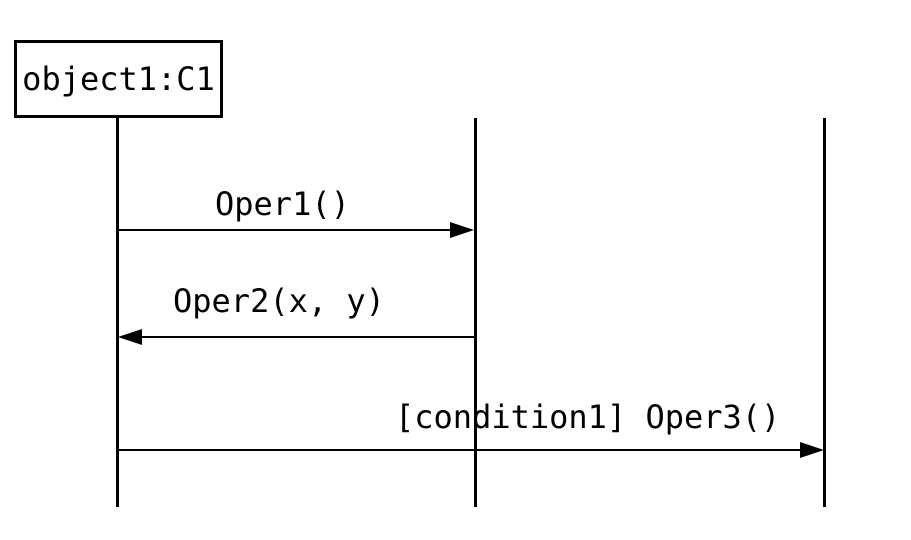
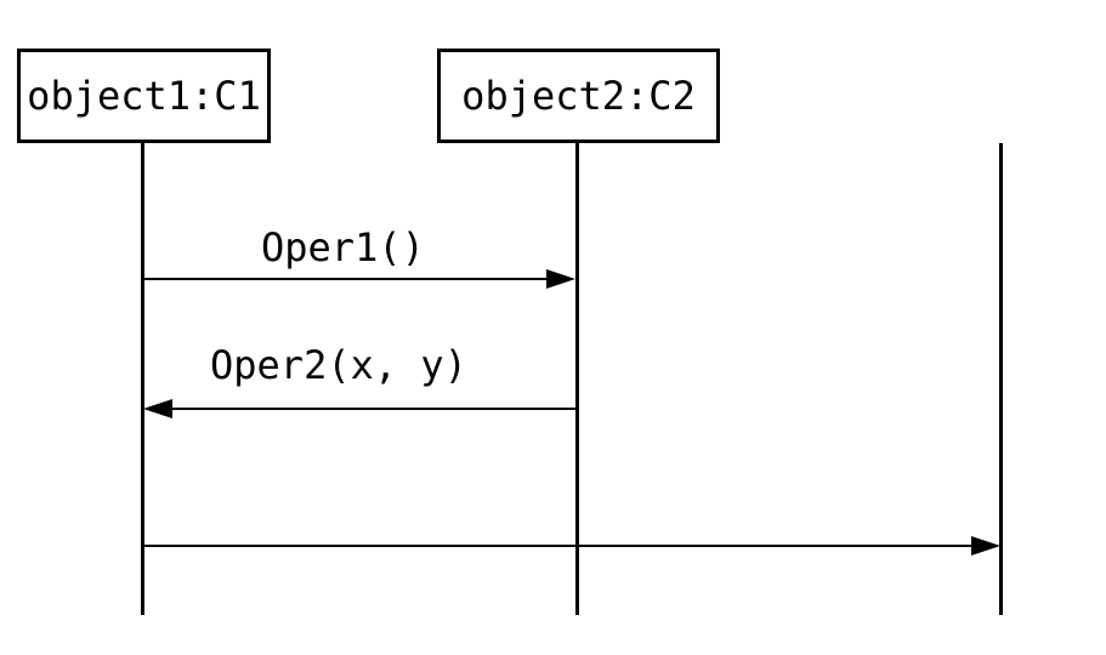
  object1:C1
+ object2:C2
  Oper1()
  Oper2(x, y)
- [condition1] Oper3()
